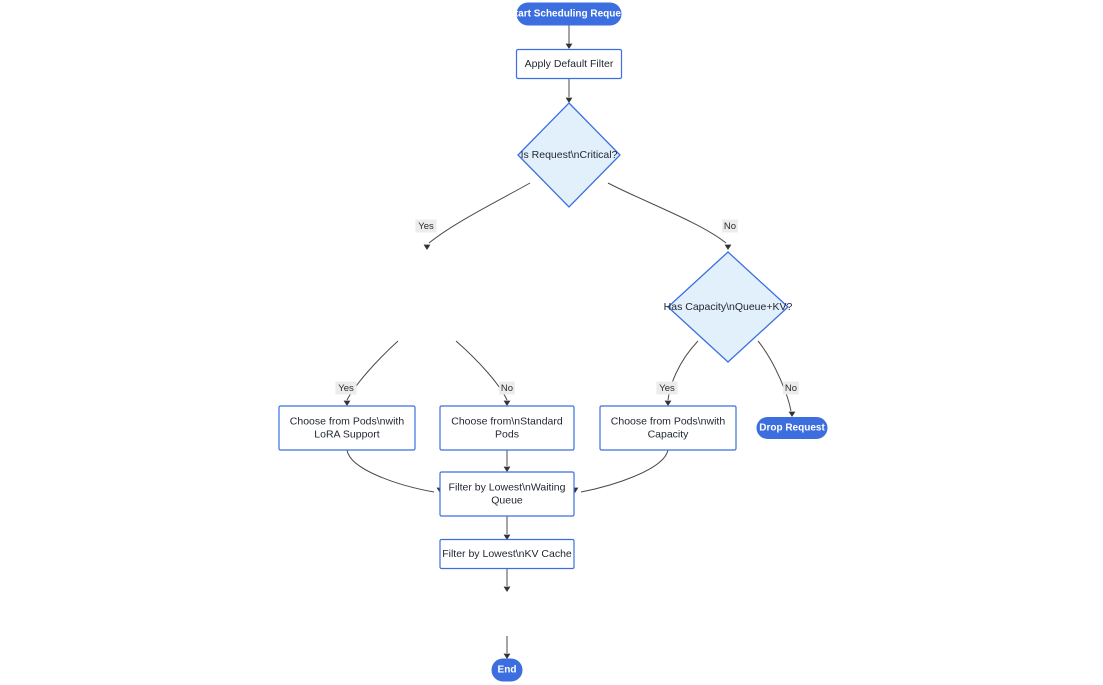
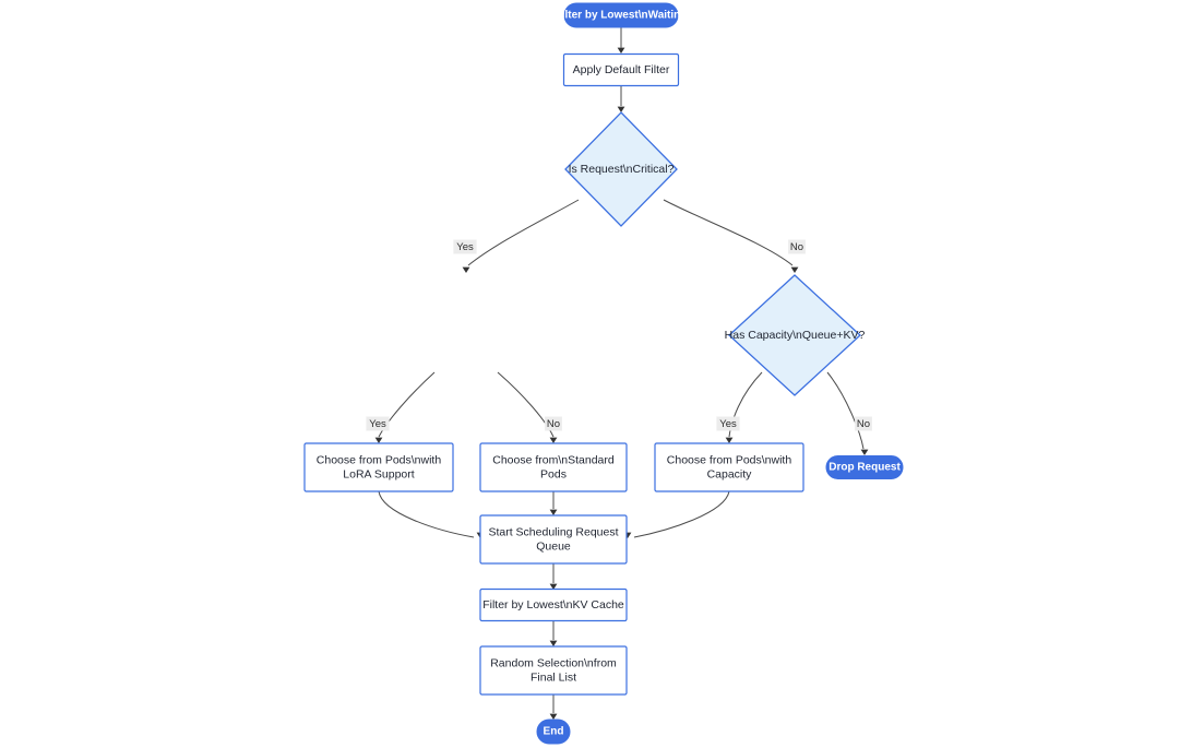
- Start Scheduling Request
+ Filter by Lowest\nWaiting
  Apply Default Filter
  Is Request\nCritical?
  Has Capacity\nQueue+KV?
  Choose from Pods\nwith
  LoRA Support
  Choose from\nStandard
  Pods
  Choose from Pods\nwith
  Capacity
  Drop Request
- Filter by Lowest\nWaiting
+ Start Scheduling Request
  Queue
  Filter by Lowest\nKV Cache
+ Random Selection\nfrom
+ Final List
  End
  Yes
  No
  Yes
  No
  Yes
  No
